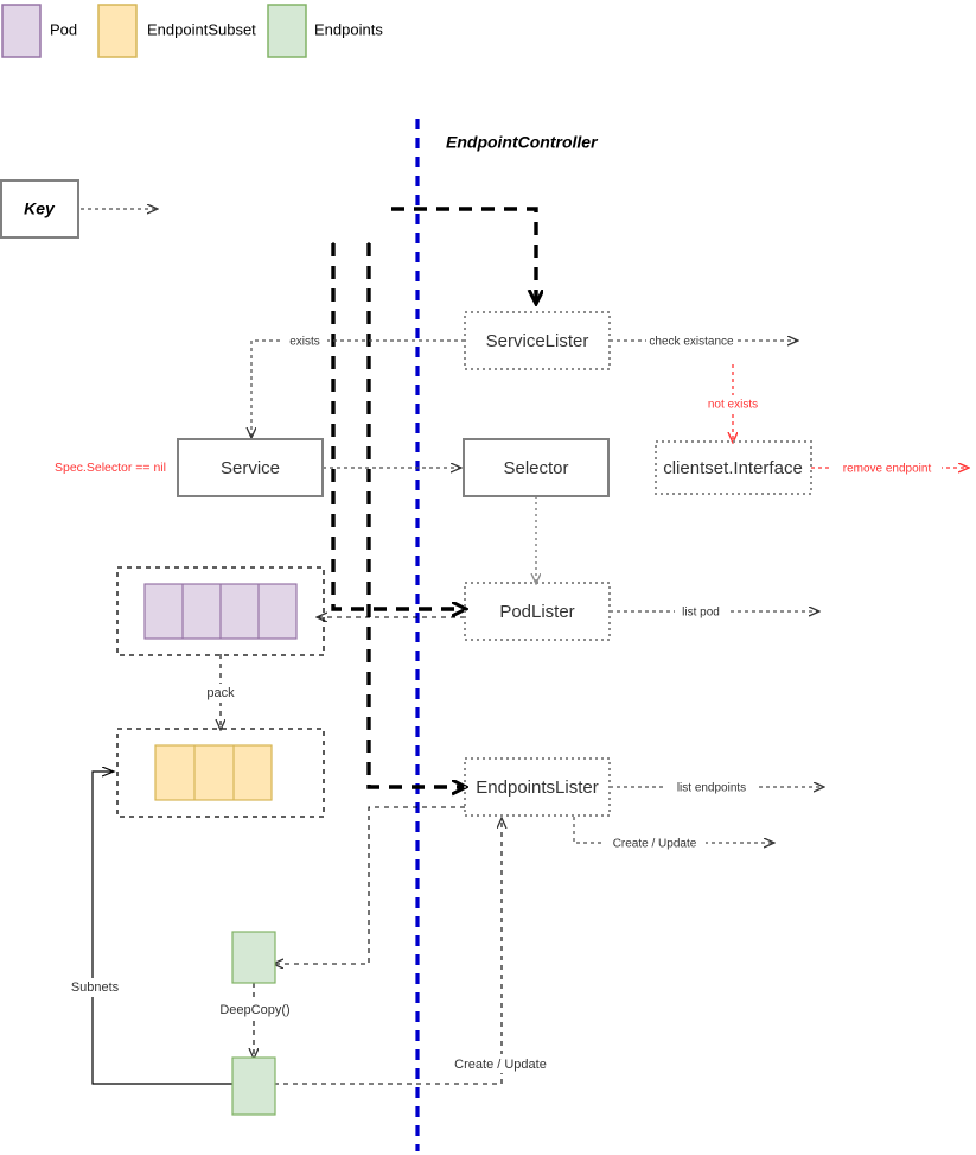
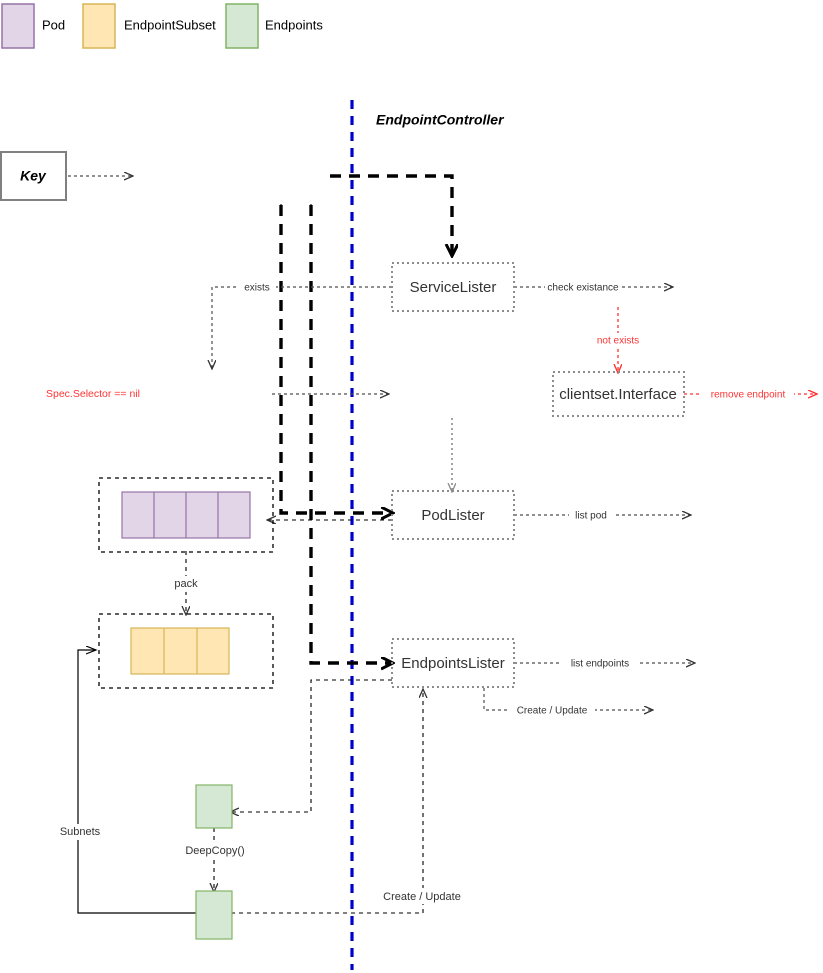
  Pod
  EndpointSubset
  Endpoints
  EndpointController
  exists
  check existance
  not exists
  remove endpoint
  list pod
  pack
  list endpoints
  Create / Update
  DeepCopy()
  Create / Update
  Subnets
  Key
  ServiceLister
  Spec.Selector == nil
- Service
- Selector
  clientset.Interface
  PodLister
  EndpointsLister
